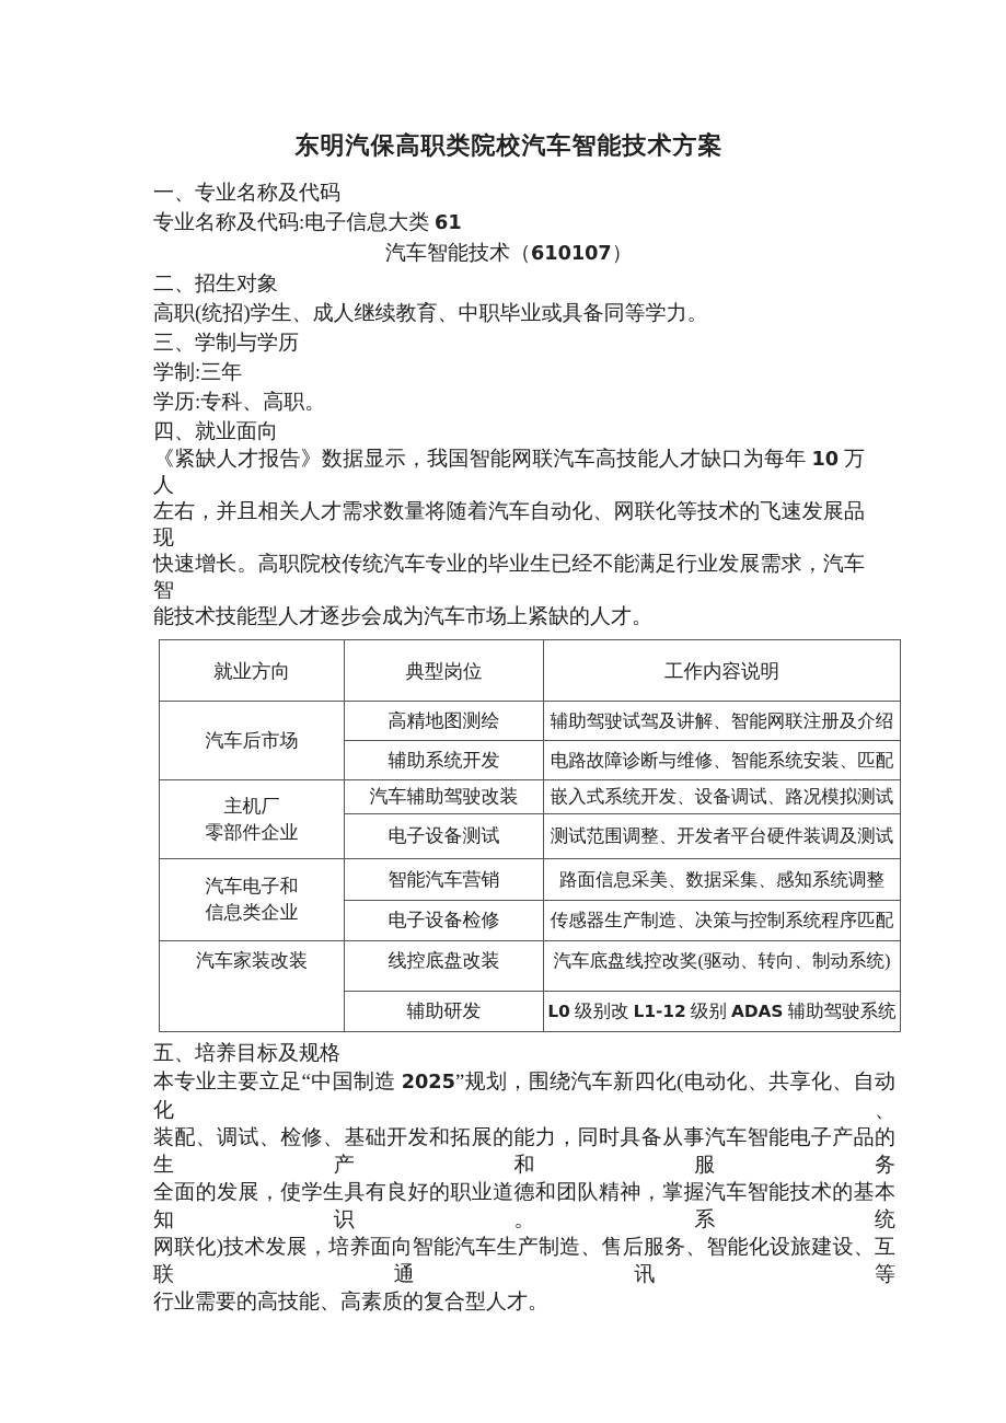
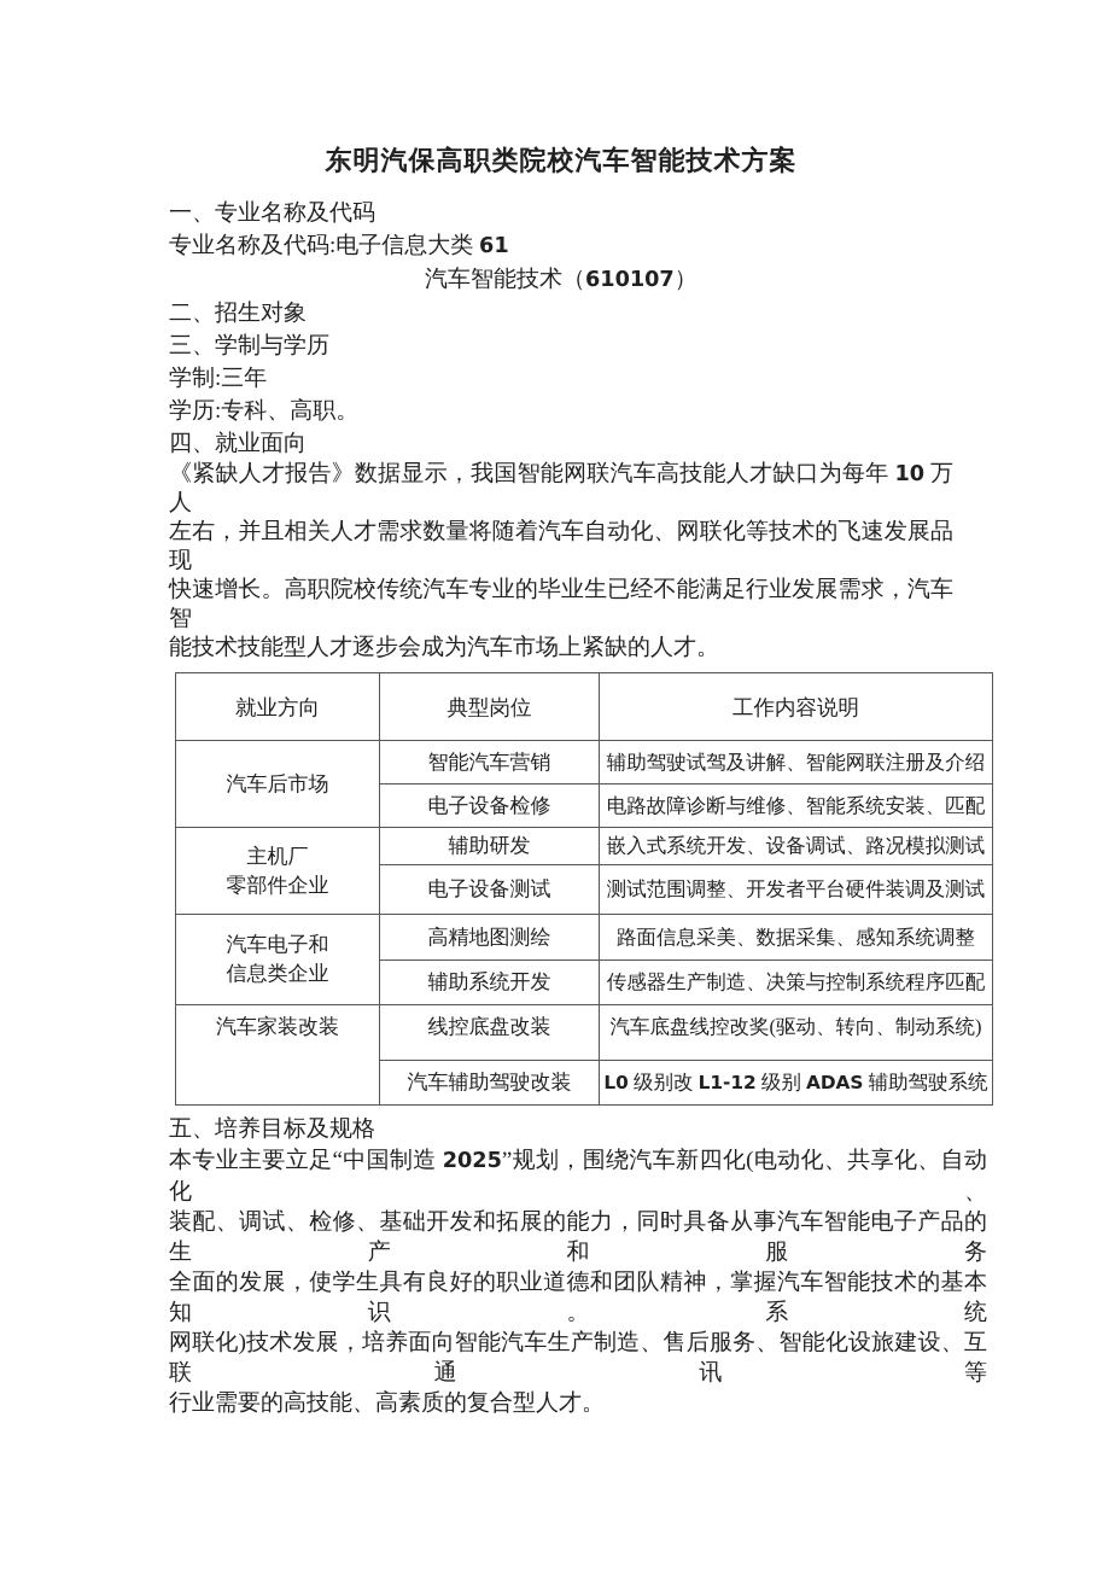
  东明汽保高职类院校汽车智能技术方案
  一、专业名称及代码
  专业名称及代码:电子信息大类 61
  汽车智能技术（610107）
  二、招生对象
- 高职(统招)学生、成人继续教育、中职毕业或具备同等学力。
  三、学制与学历
  学制:三年
  学历:专科、高职。
  四、就业面向
  《紧缺人才报告》数据显示，我国智能网联汽车高技能人才缺口为每年 10 万人
  左右，并且相关人才需求数量将随着汽车自动化、网联化等技术的飞速发展品现
  快速增长。高职院校传统汽车专业的毕业生已经不能满足行业发展需求，汽车智
  能技术技能型人才逐步会成为汽车市场上紧缺的人才。
  就业方向	典型岗位	工作内容说明
- 汽车后市场	高精地图测绘	辅助驾驶试驾及讲解、智能网联注册及介绍
+ 汽车后市场	智能汽车营销	辅助驾驶试驾及讲解、智能网联注册及介绍
- 辅助系统开发	电路故障诊断与维修、智能系统安装、匹配
+ 电子设备检修	电路故障诊断与维修、智能系统安装、匹配
- 主机厂 零部件企业	汽车辅助驾驶改装	嵌入式系统开发、设备调试、路况模拟测试
+ 主机厂 零部件企业	辅助研发	嵌入式系统开发、设备调试、路况模拟测试
  电子设备测试	测试范围调整、开发者平台硬件装调及测试
- 汽车电子和 信息类企业	智能汽车营销	路面信息采美、数据采集、感知系统调整
+ 汽车电子和 信息类企业	高精地图测绘	路面信息采美、数据采集、感知系统调整
- 电子设备检修	传感器生产制造、决策与控制系统程序匹配
+ 辅助系统开发	传感器生产制造、决策与控制系统程序匹配
  汽车家装改装	线控底盘改装	汽车底盘线控改奖(驱动、转向、制动系统)
- 辅助研发	L0 级别改 L1-12 级别 ADAS 辅助驾驶系统
+ 汽车辅助驾驶改装	L0 级别改 L1-12 级别 ADAS 辅助驾驶系统
  五、培养目标及规格
  本专业主要立足“中国制造 2025”规划，围绕汽车新四化(电动化、共享化、自动化、
  装配、调试、检修、基础开发和拓展的能力，同时具备从事汽车智能电子产品的生产和服务
  全面的发展，使学生具有良好的职业道德和团队精神，掌握汽车智能技术的基本知识。系统
  网联化)技术发展，培养面向智能汽车生产制造、售后服务、智能化设旅建设、互联通讯等
  行业需要的高技能、高素质的复合型人才。
